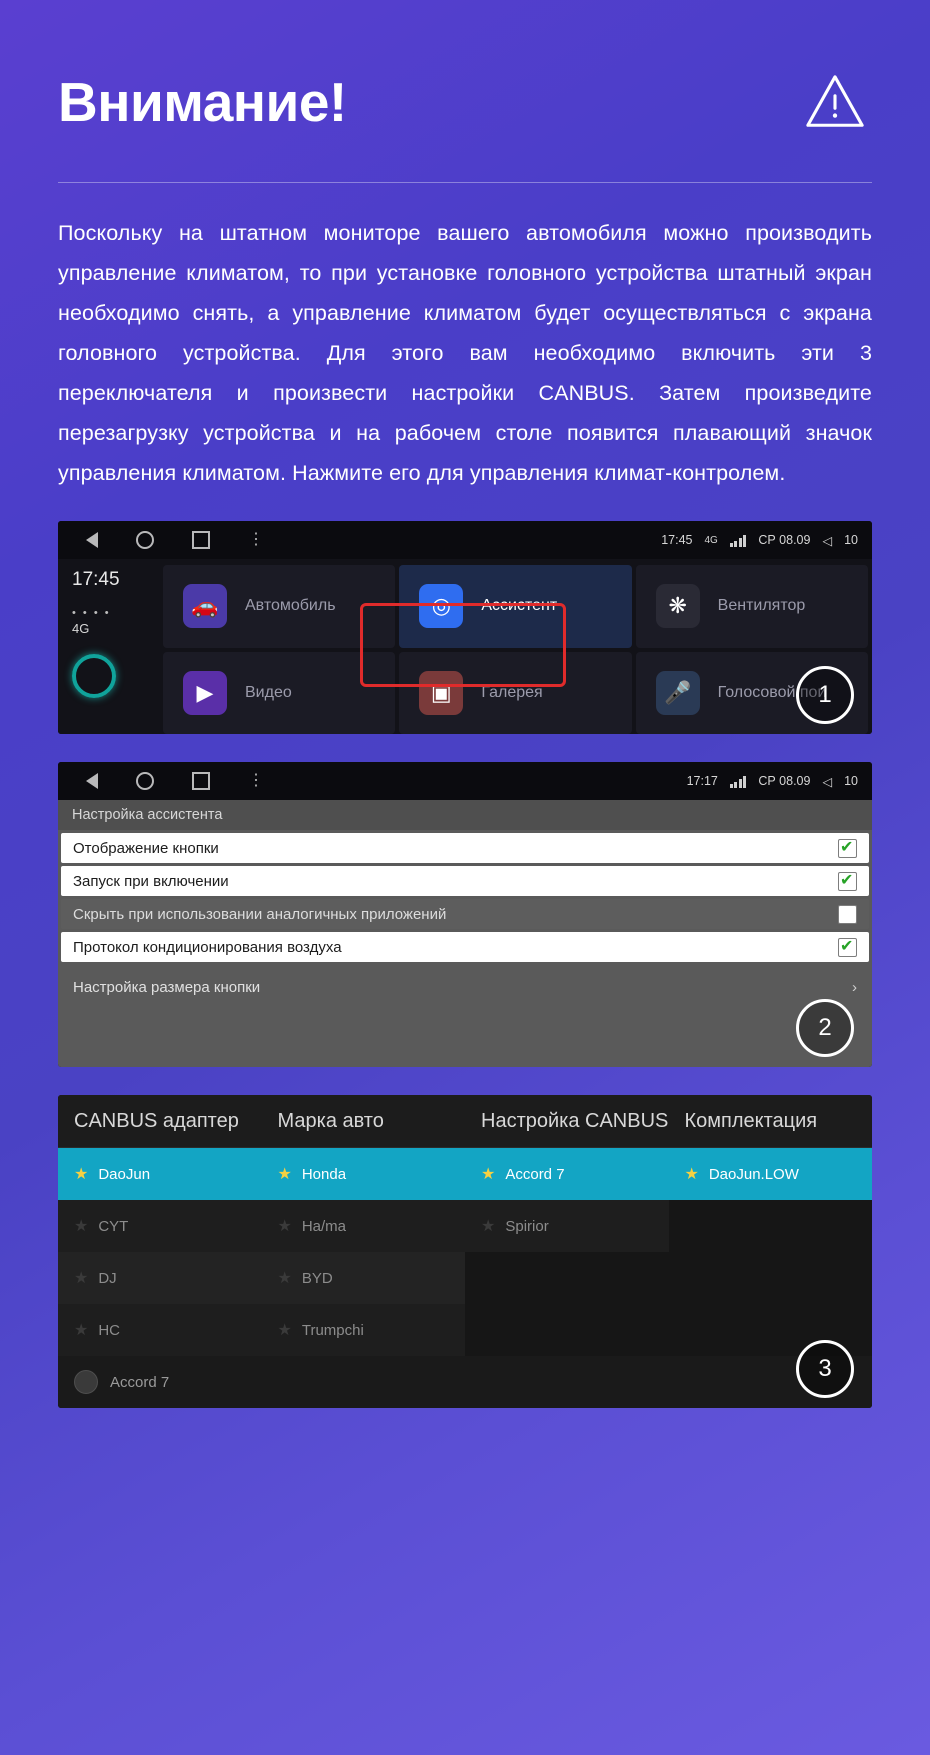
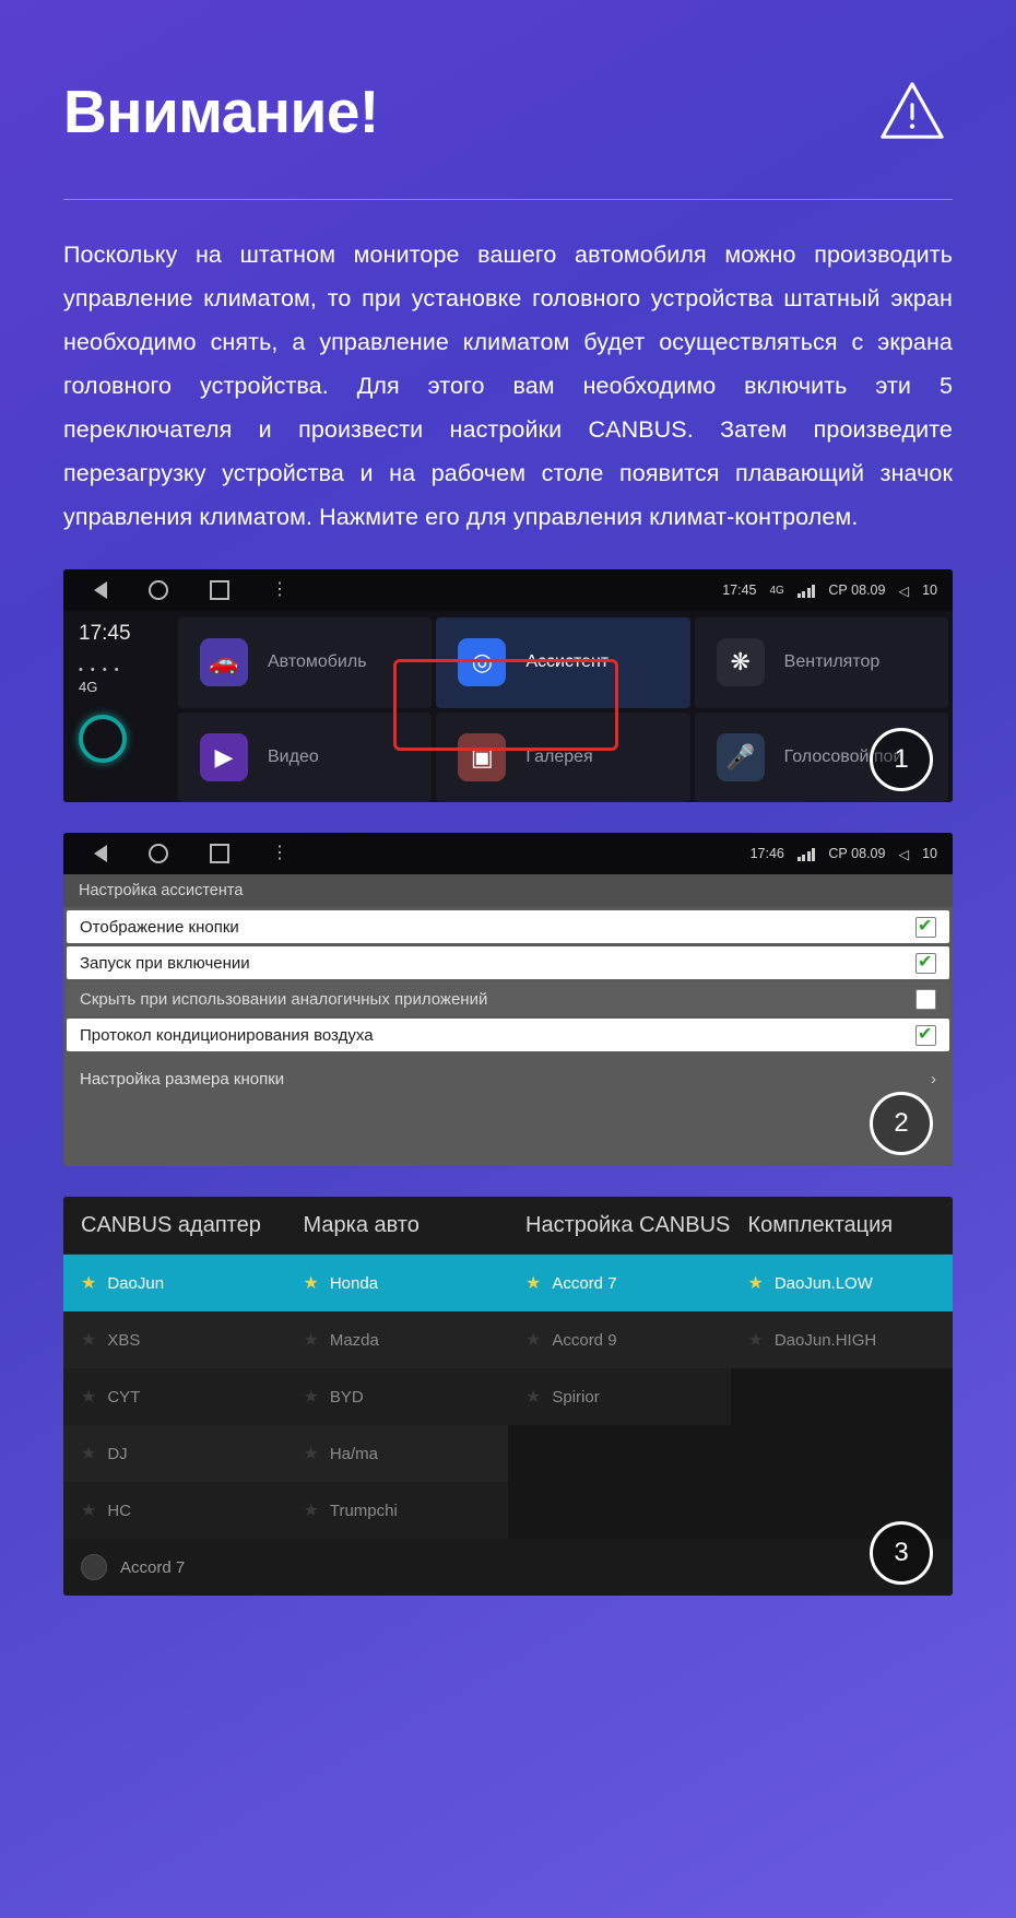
  Внимание!
- Поскольку на штатном мониторе вашего автомобиля можно производить управление климатом, то при установке головного устройства штатный экран необходимо снять, а управление климатом будет осуществляться с экрана головного устройства. Для этого вам необходимо включить эти 3 переключателя и произвести настройки CANBUS. Затем произведите перезагрузку устройства и на рабочем столе появится плавающий значок управления климатом. Нажмите его для управления климат-контролем.
+ Поскольку на штатном мониторе вашего автомобиля можно производить управление климатом, то при установке головного устройства штатный экран необходимо снять, а управление климатом будет осуществляться с экрана головного устройства. Для этого вам необходимо включить эти 5 переключателя и произвести настройки CANBUS. Затем произведите перезагрузку устройства и на рабочем столе появится плавающий значок управления климатом. Нажмите его для управления климат-контролем.
  ⋮
  17:45
  4G
  СР 08.09
  ◁
  10
  17:45
  • • • •
  4G
  🚗
  Автомобиль
  ◎
  Ассистент
  ❋
  Вентилятор
  ▶
  Видео
  ▣
  Галерея
  🎤
  Голосовой пои
  1
  ⋮
- 17:17
+ 17:46
  СР 08.09
  ◁
  10
  Настройка ассистента
  Отображение кнопки
  Запуск при включении
  Скрыть при использовании аналогичных приложений
  Протокол кондиционирования воздуха
  Настройка размера кнопки
  ›
  2
  CANBUS адаптер
  Марка авто
  Настройка CANBUS
  Комплектация
  ★
  DaoJun
  ★
  Honda
  ★
  Accord 7
  ★
  DaoJun.LOW
+ XBS
+ Mazda
+ Accord 9
+ DaoJun.HIGH
  ★
  CYT
  ★
- Ha/ma
+ BYD
  ★
  Spirior
  DJ
- BYD
+ Ha/ma
  ★
  HC
  ★
  Trumpchi
  Accord 7
  3
